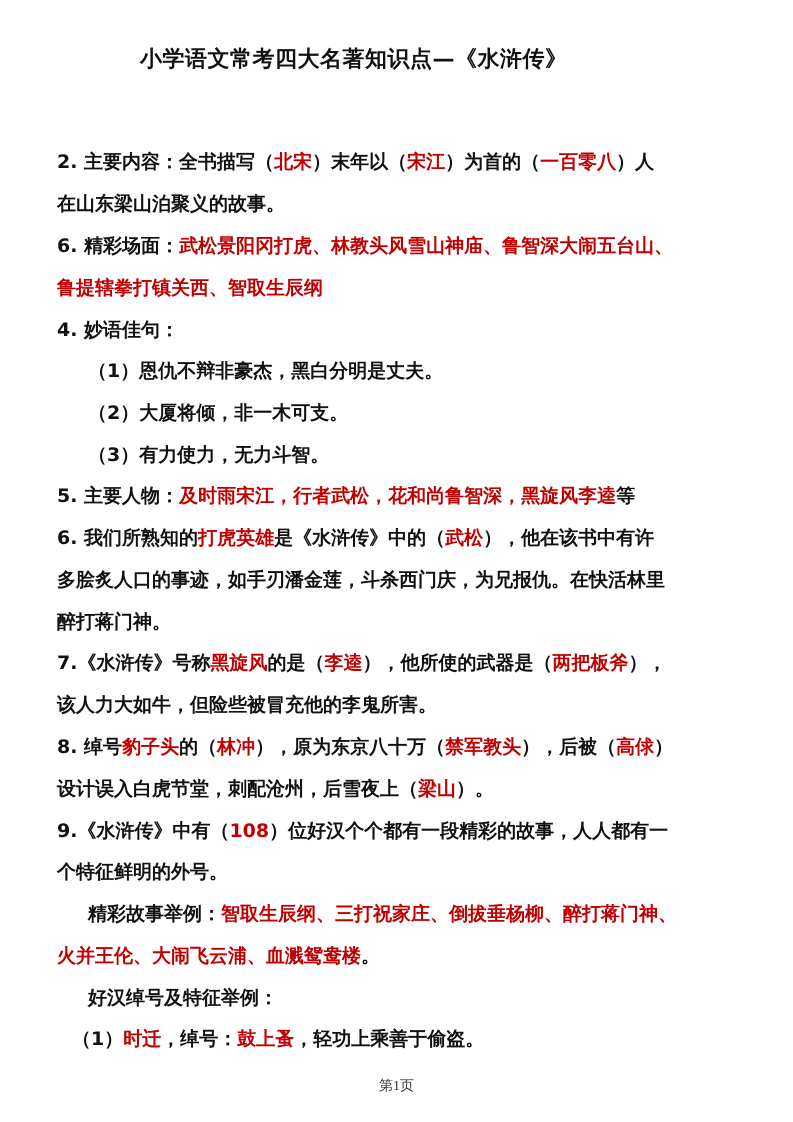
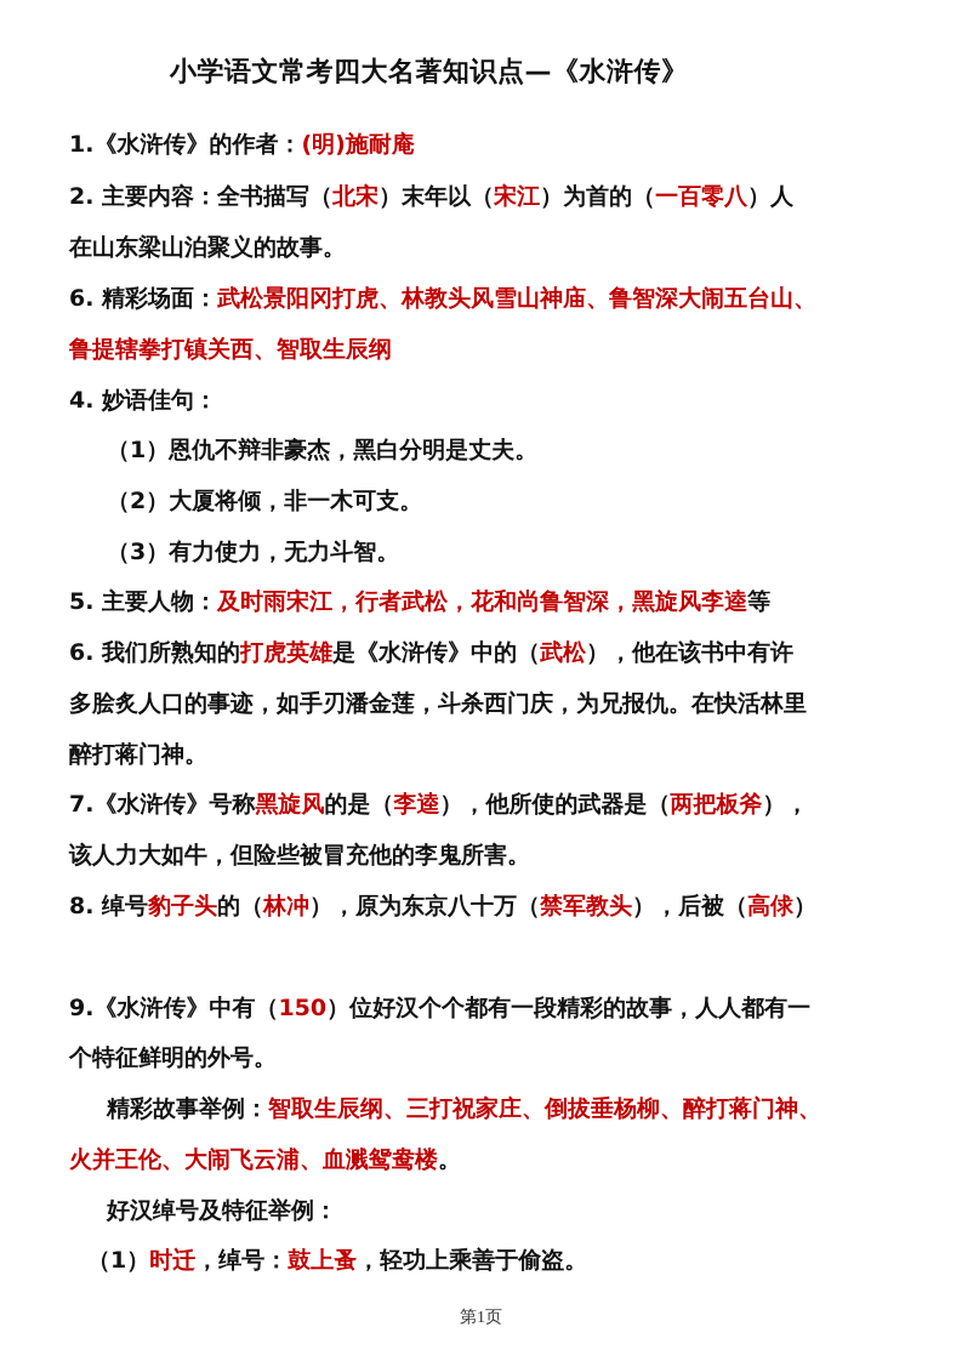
  小学语文常考四大名著知识点—《水浒传》
+ 1.《水浒传》的作者：(明)施耐庵
  2. 主要内容：全书描写（北宋）末年以（宋江）为首的（一百零八）人
  在山东梁山泊聚义的故事。
  6. 精彩场面：武松景阳冈打虎、林教头风雪山神庙、鲁智深大闹五台山、
  鲁提辖拳打镇关西、智取生辰纲
  4. 妙语佳句：
  （1）恩仇不辩非豪杰，黑白分明是丈夫。
  （2）大厦将倾，非一木可支。
  （3）有力使力，无力斗智。
  5. 主要人物：及时雨宋江，行者武松，花和尚鲁智深，黑旋风李逵等
  6. 我们所熟知的打虎英雄是《水浒传》中的（武松），他在该书中有许
  多脍炙人口的事迹，如手刃潘金莲，斗杀西门庆，为兄报仇。在快活林里
  醉打蒋门神。
  7.《水浒传》号称黑旋风的是（李逵），他所使的武器是（两把板斧），
  该人力大如牛，但险些被冒充他的李鬼所害。
  8. 绰号豹子头的（林冲），原为东京八十万（禁军教头），后被（高俅）
- 设计误入白虎节堂，刺配沧州，后雪夜上（梁山）。
- 9.《水浒传》中有（108）位好汉个个都有一段精彩的故事，人人都有一
+ 9.《水浒传》中有（150）位好汉个个都有一段精彩的故事，人人都有一
  个特征鲜明的外号。
  精彩故事举例：智取生辰纲、三打祝家庄、倒拔垂杨柳、醉打蒋门神、
  火并王伦、大闹飞云浦、血溅鸳鸯楼。
  好汉绰号及特征举例：
  （1）时迁，绰号：鼓上蚤，轻功上乘善于偷盗。
  第1页
